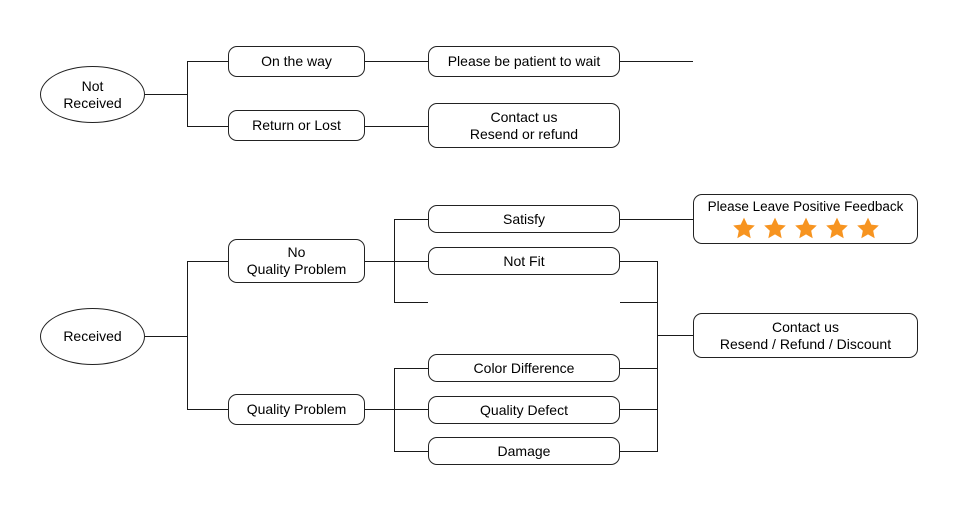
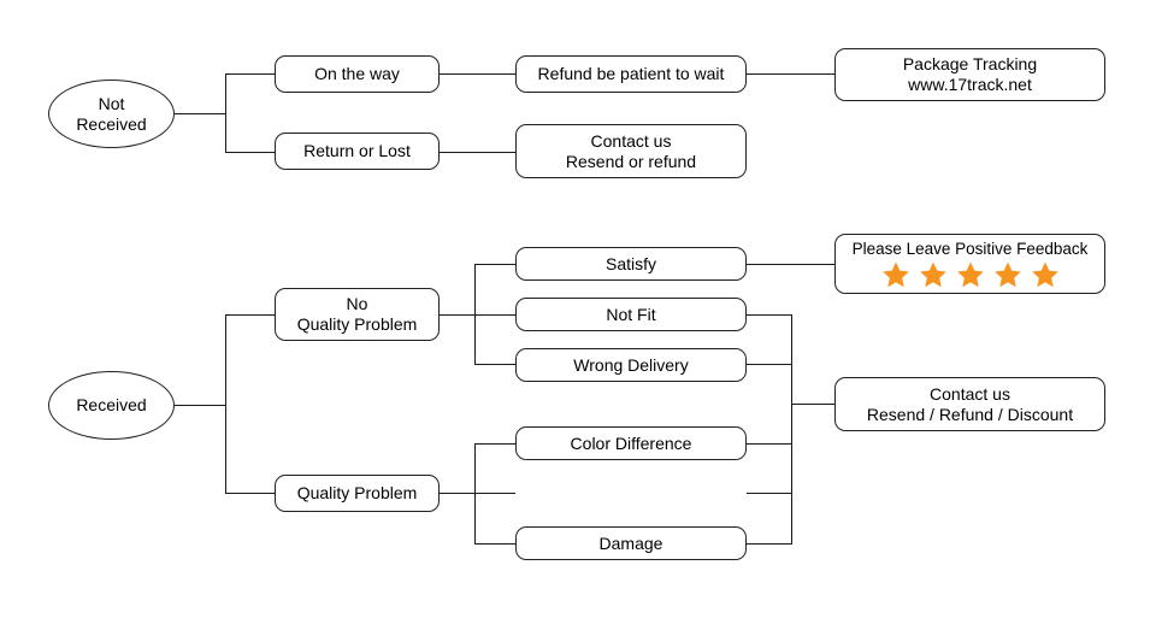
  Not
  Received
  On the way
- Please be patient to wait
+ Refund be patient to wait
+ Package Tracking
+ www.17track.net
  Return or Lost
  Contact us
  Resend or refund
  Received
  No
  Quality Problem
  Satisfy
  Not Fit
+ Wrong Delivery
  Quality Problem
  Color Difference
- Quality Defect
  Damage
  Please Leave Positive Feedback
  Contact us
  Resend / Refund / Discount
